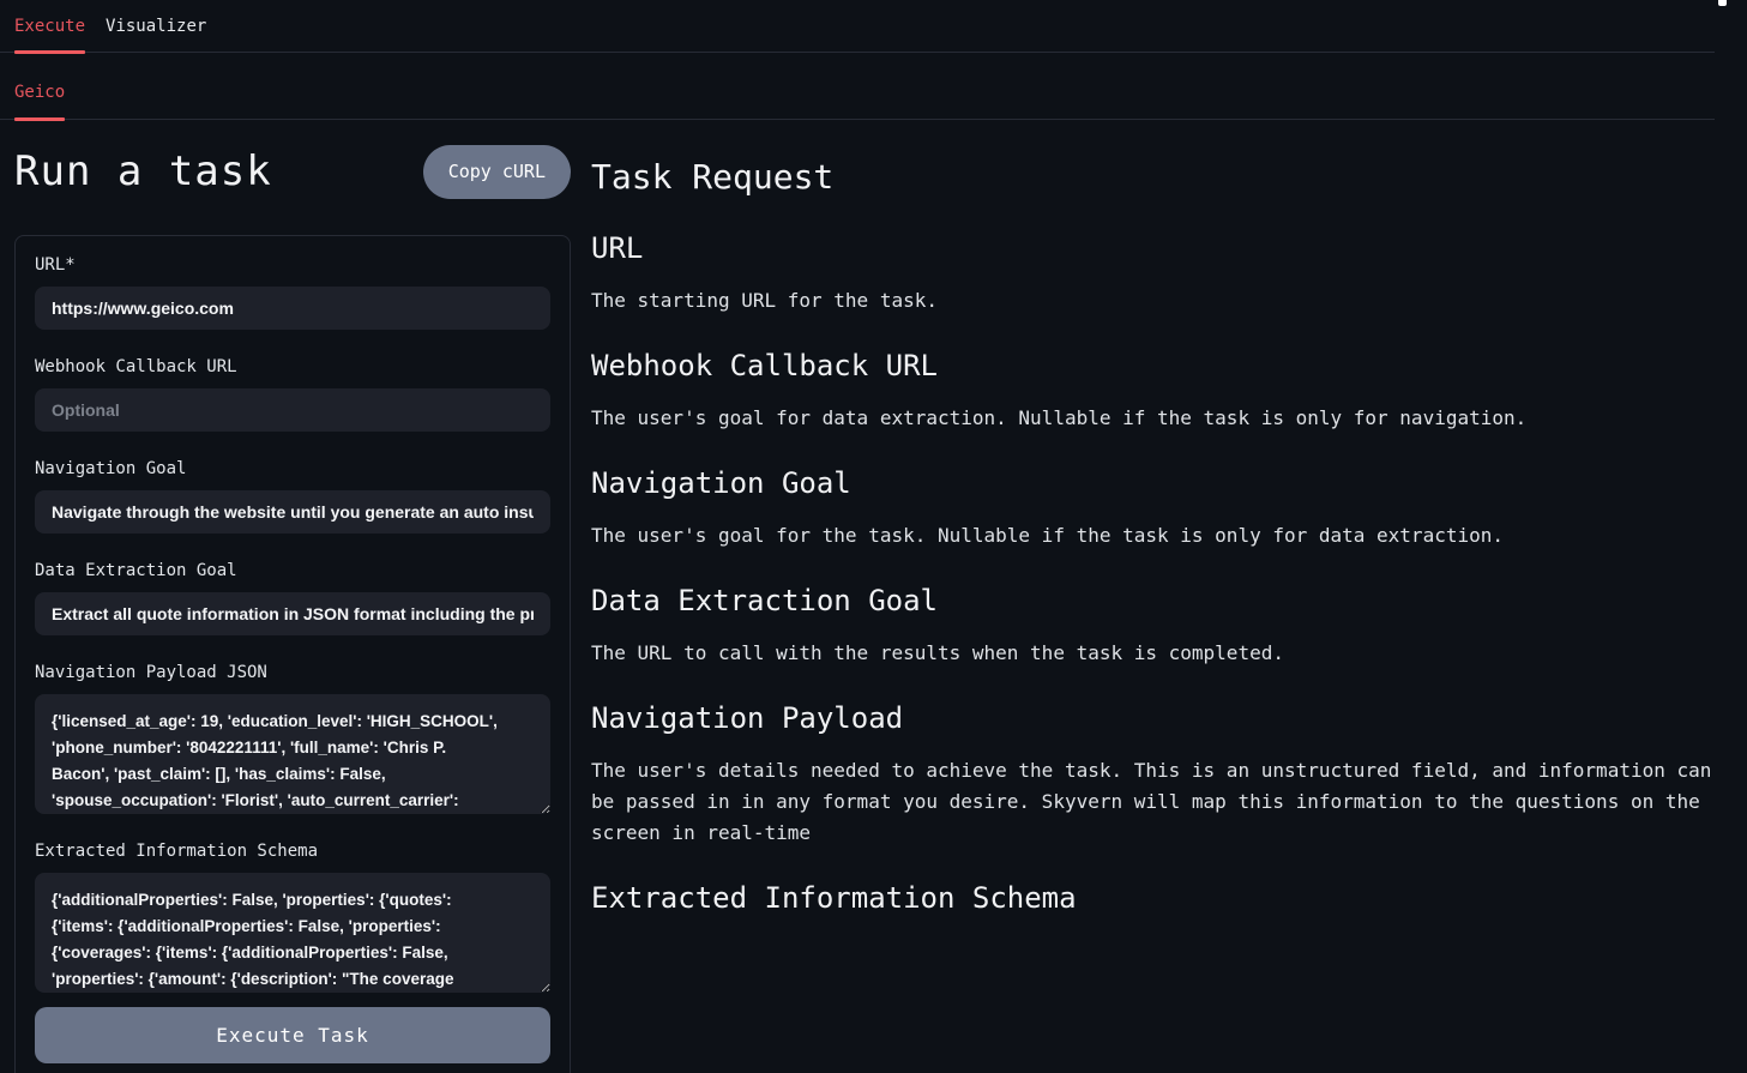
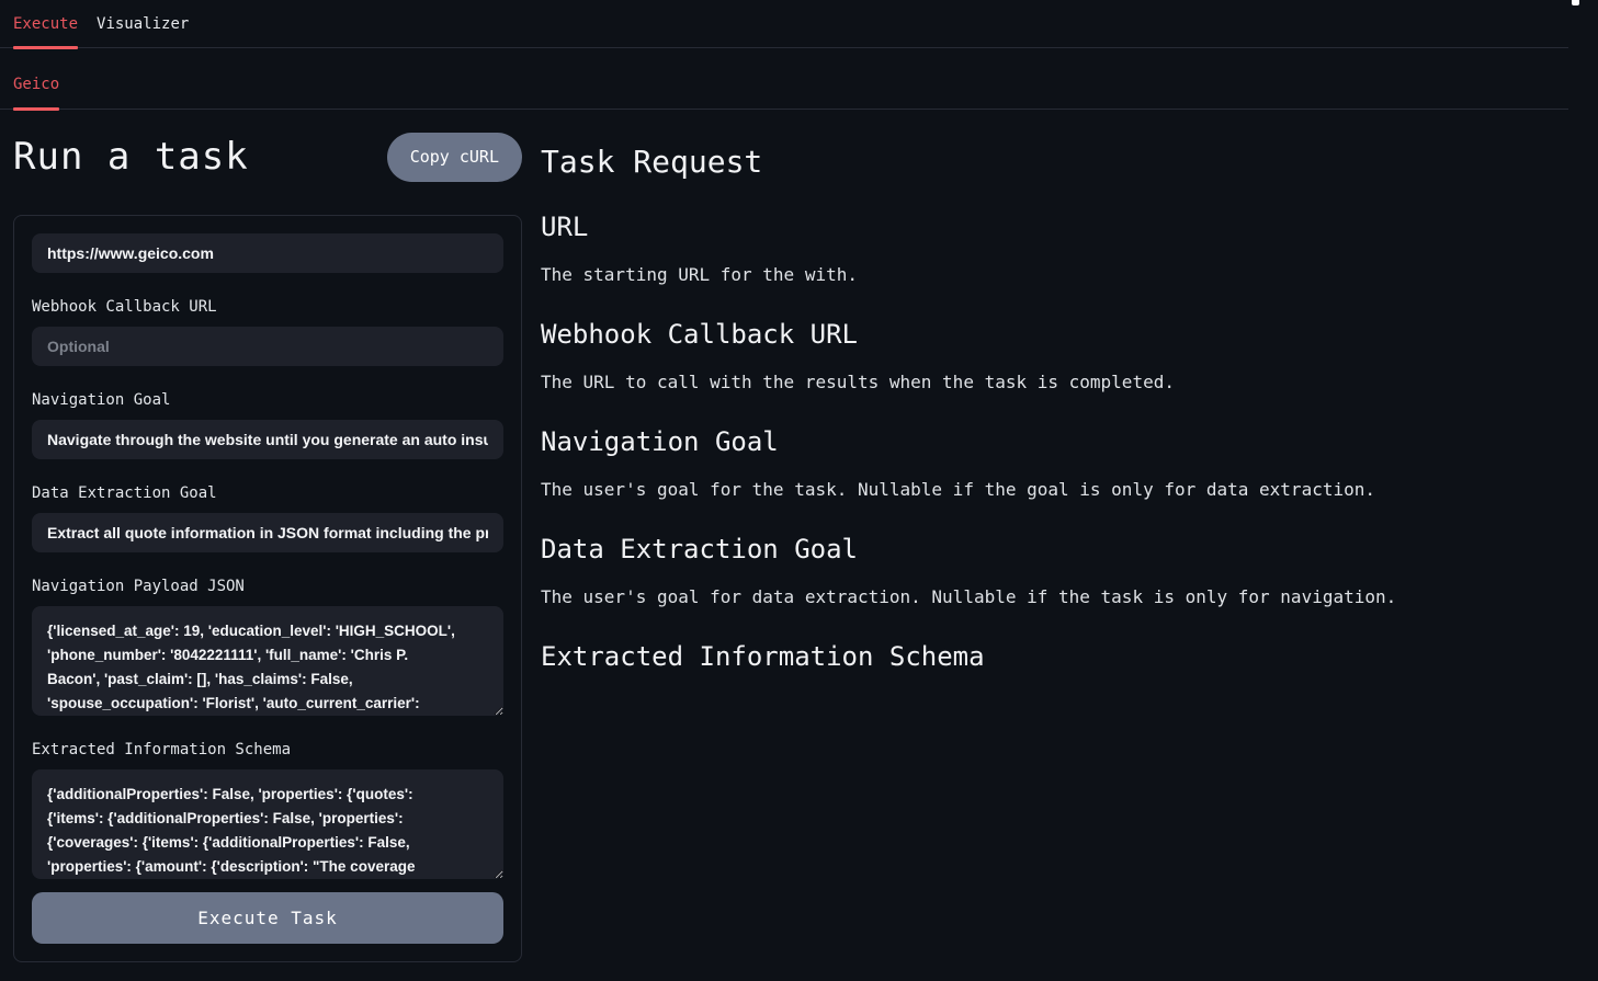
  Execute
  Visualizer
  Geico
  Run a task
  Copy cURL
- URL*
  https://www.geico.com
  Webhook Callback URL
  Optional
  Navigation Goal
  Navigate through the website until you generate an auto insu
  Data Extraction Goal
  Extract all quote information in JSON format including the pr
  Navigation Payload JSON
  {'licensed_at_age': 19, 'education_level': 'HIGH_SCHOOL',
  'phone_number': '8042221111', 'full_name': 'Chris P.
  Bacon', 'past_claim': [], 'has_claims': False,
  Extracted Information Schema
  {'additionalProperties': False, 'properties': {'quotes':
  {'items': {'additionalProperties': False, 'properties':
  {'coverages': {'items': {'additionalProperties': False,
  Execute Task
  Task Request
  URL
- The starting URL for the task.
+ The starting URL for the with.
  Webhook Callback URL
- The user's goal for data extraction. Nullable if the task is only for navigation.
+ The URL to call with the results when the task is completed.
  Navigation Goal
- The user's goal for the task. Nullable if the task is only for data extraction.
+ The user's goal for the task. Nullable if the goal is only for data extraction.
  Data Extraction Goal
- The URL to call with the results when the task is completed.
+ The user's goal for data extraction. Nullable if the task is only for navigation.
- Navigation Payload
- The user's details needed to achieve the task. This is an unstructured field, and information can be passed in in any format you desire. Skyvern will map this information to the questions on the screen in real-time
  Extracted Information Schema
